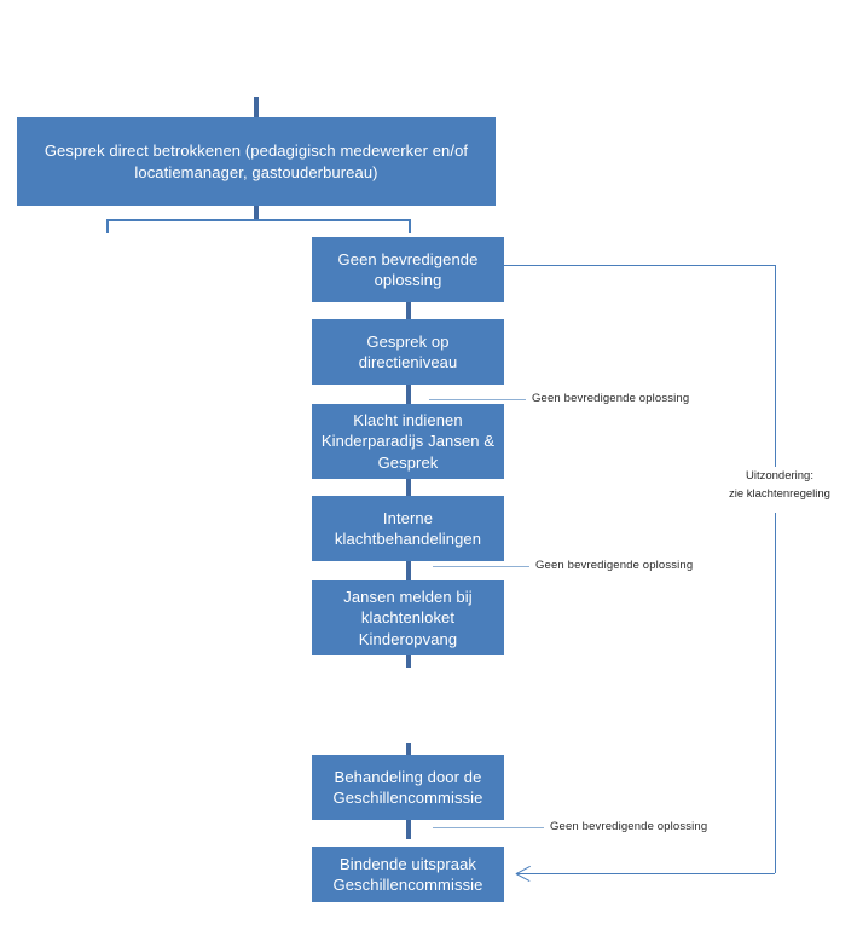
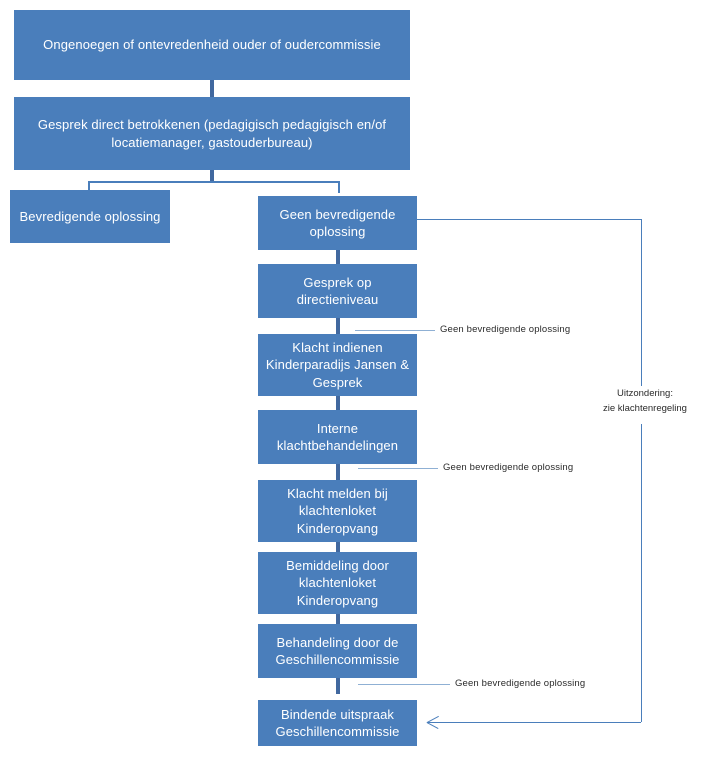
+ Ongenoegen of ontevredenheid ouder of oudercommissie
- Gesprek direct betrokkenen (pedagigisch medewerker en/of locatiemanager, gastouderbureau)
+ Gesprek direct betrokkenen (pedagigisch pedagigisch en/of locatiemanager, gastouderbureau)
+ Bevredigende oplossing
  Geen bevredigende oplossing
  Gesprek op directieniveau
  Geen bevredigende oplossing
  Klacht indienen Kinderparadijs Jansen & Gesprek
  Interne klachtbehandelingen
  Geen bevredigende oplossing
- Jansen melden bij klachtenloket Kinderopvang
+ Klacht melden bij klachtenloket Kinderopvang
+ Bemiddeling door klachtenloket Kinderopvang
  Behandeling door de Geschillencommissie
  Geen bevredigende oplossing
  Bindende uitspraak Geschillencommissie
  Uitzondering:
  zie klachtenregeling
